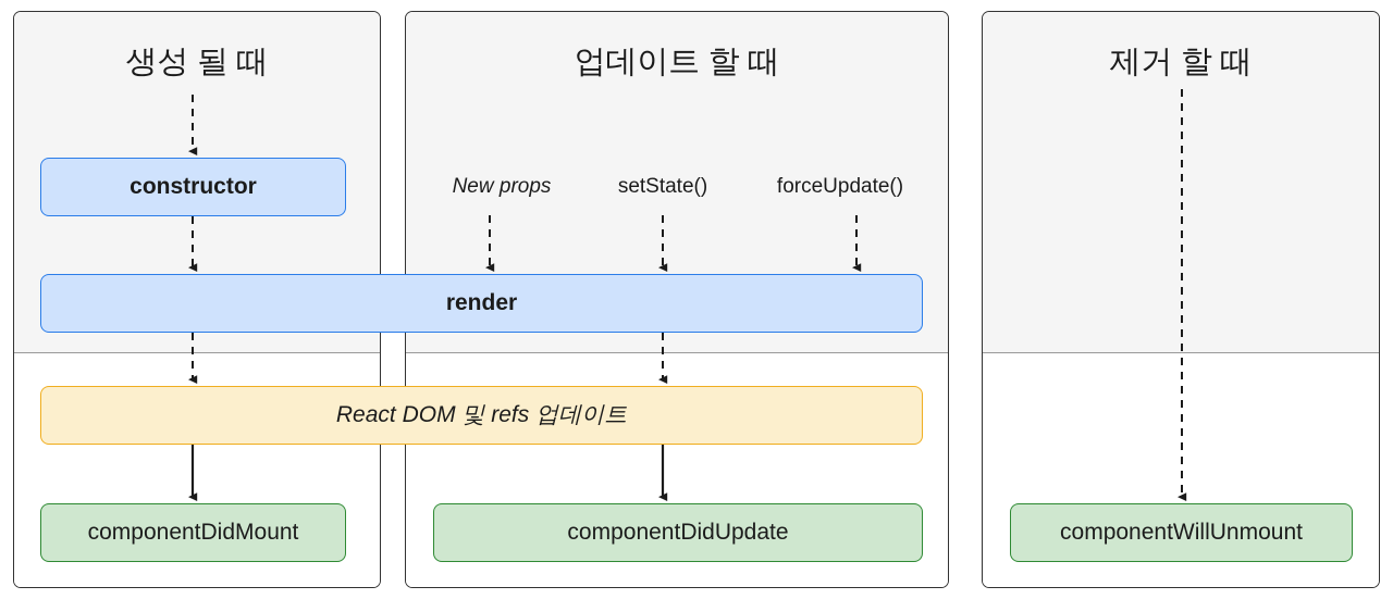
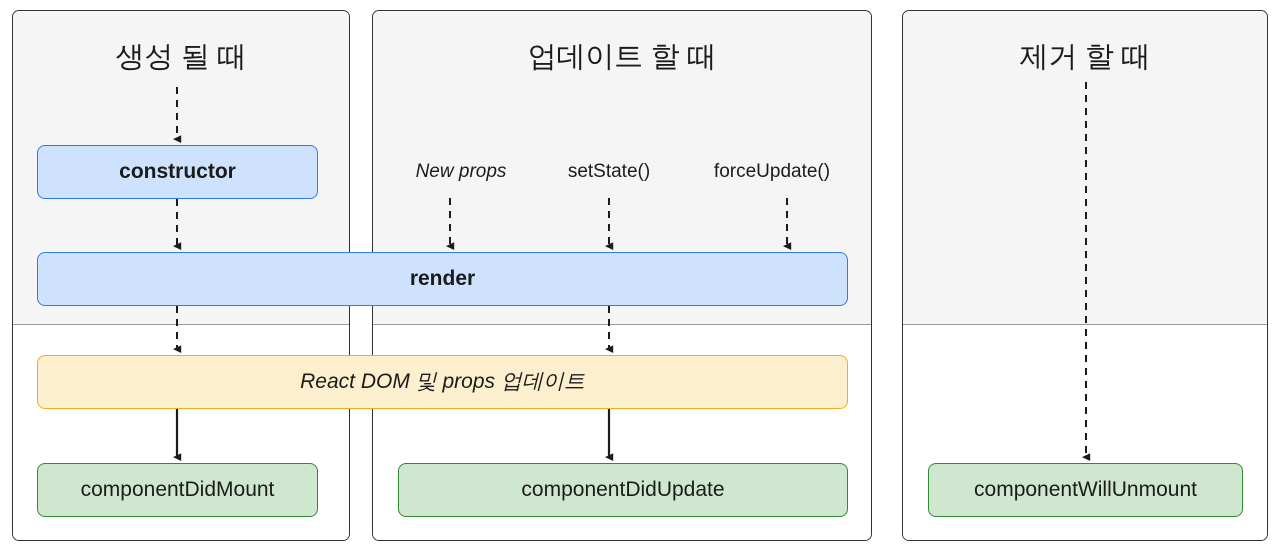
  생성 될 때
  업데이트 할 때
  제거 할 때
  New props
  setState()
  forceUpdate()
  constructor
  render
- React DOM 및 refs 업데이트
+ React DOM 및 props 업데이트
  componentDidMount
  componentDidUpdate
  componentWillUnmount
